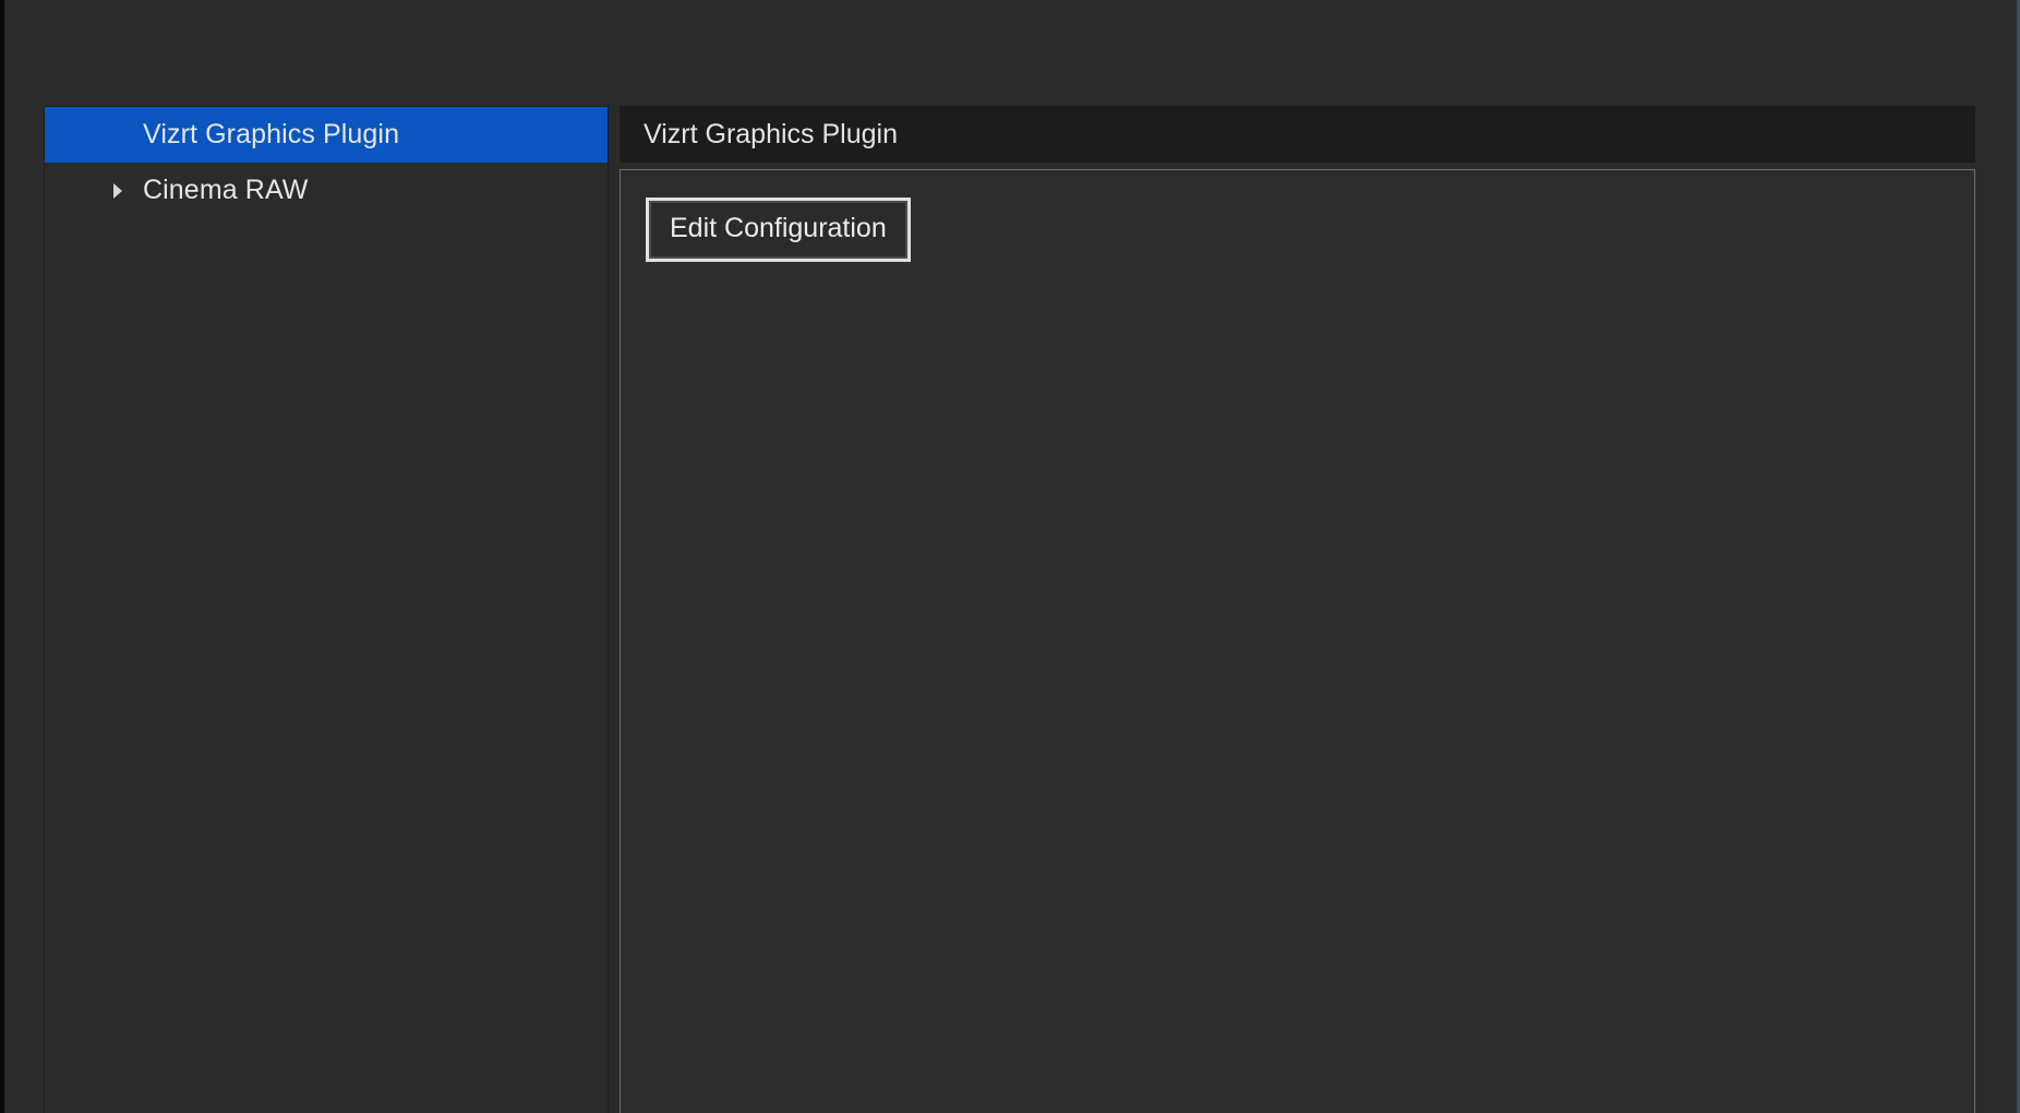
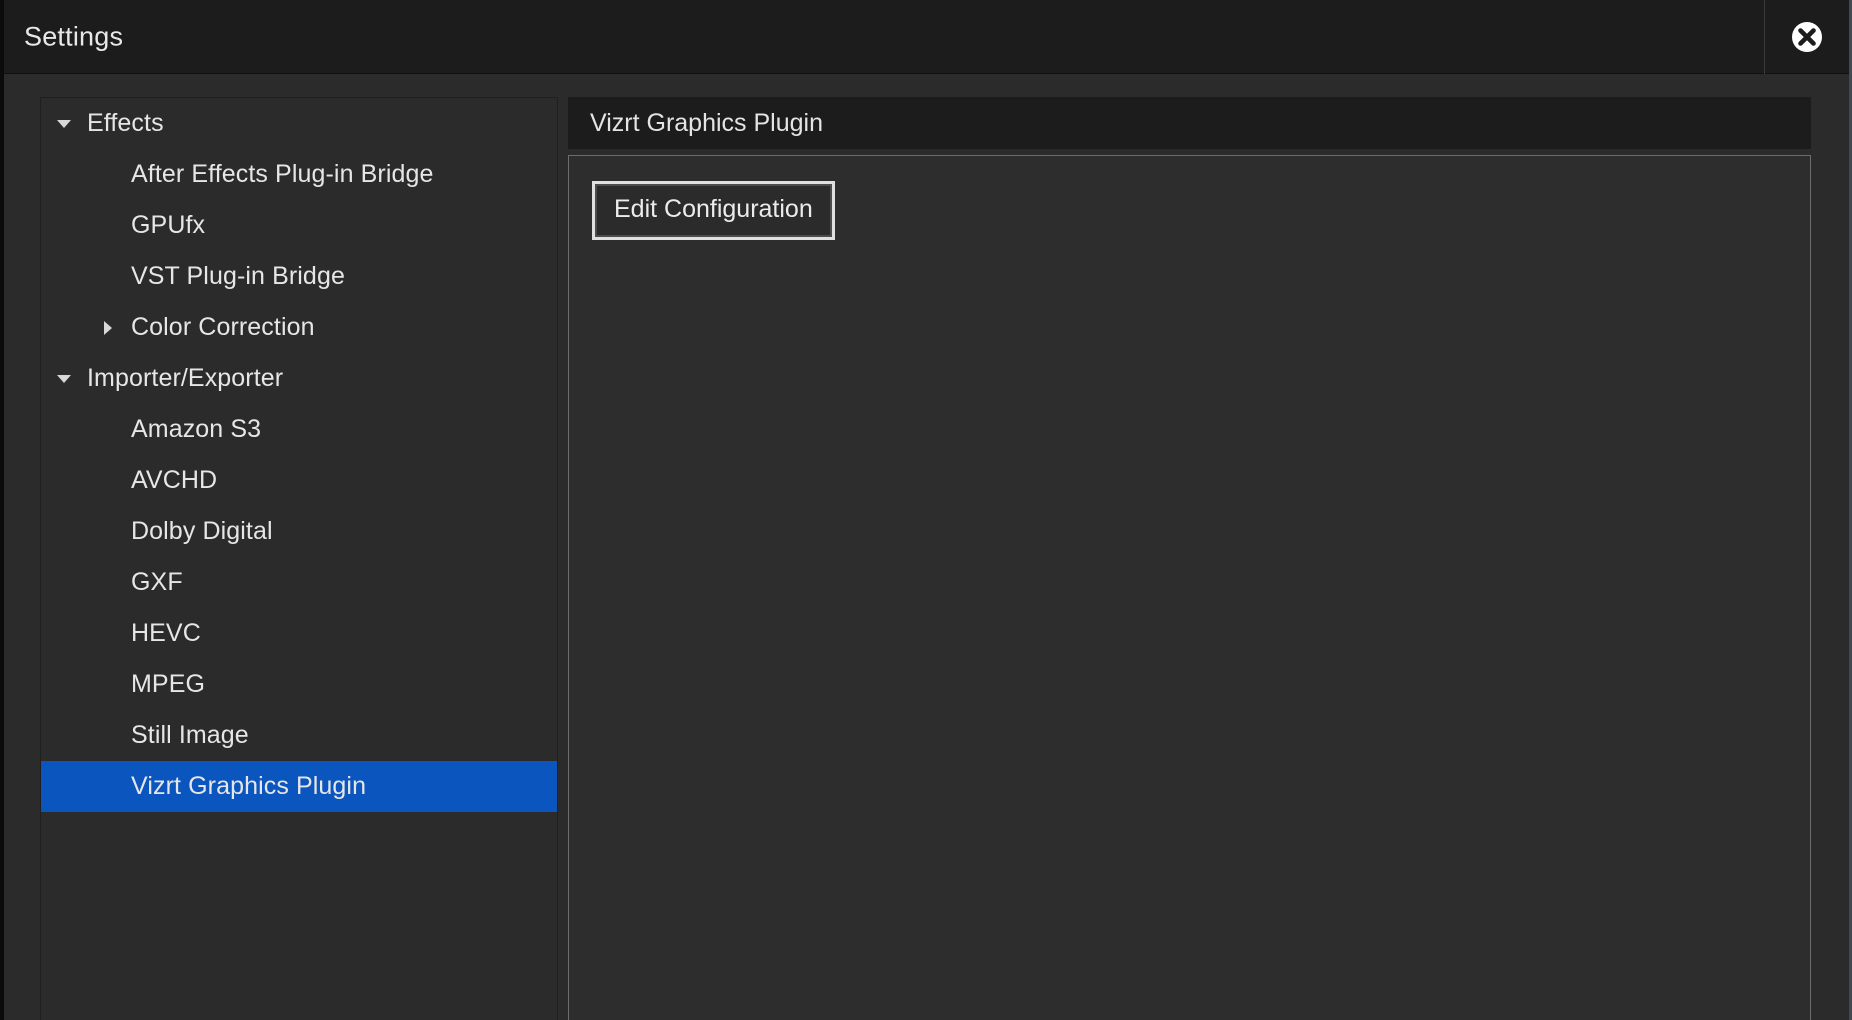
+ Settings
+ Effects
+ After Effects Plug-in Bridge
+ GPUfx
+ VST Plug-in Bridge
+ Color Correction
+ Importer/Exporter
+ Amazon S3
+ AVCHD
+ Dolby Digital
+ GXF
+ HEVC
+ MPEG
+ Still Image
  Vizrt Graphics Plugin
- Cinema RAW
  Vizrt Graphics Plugin
  Edit Configuration
